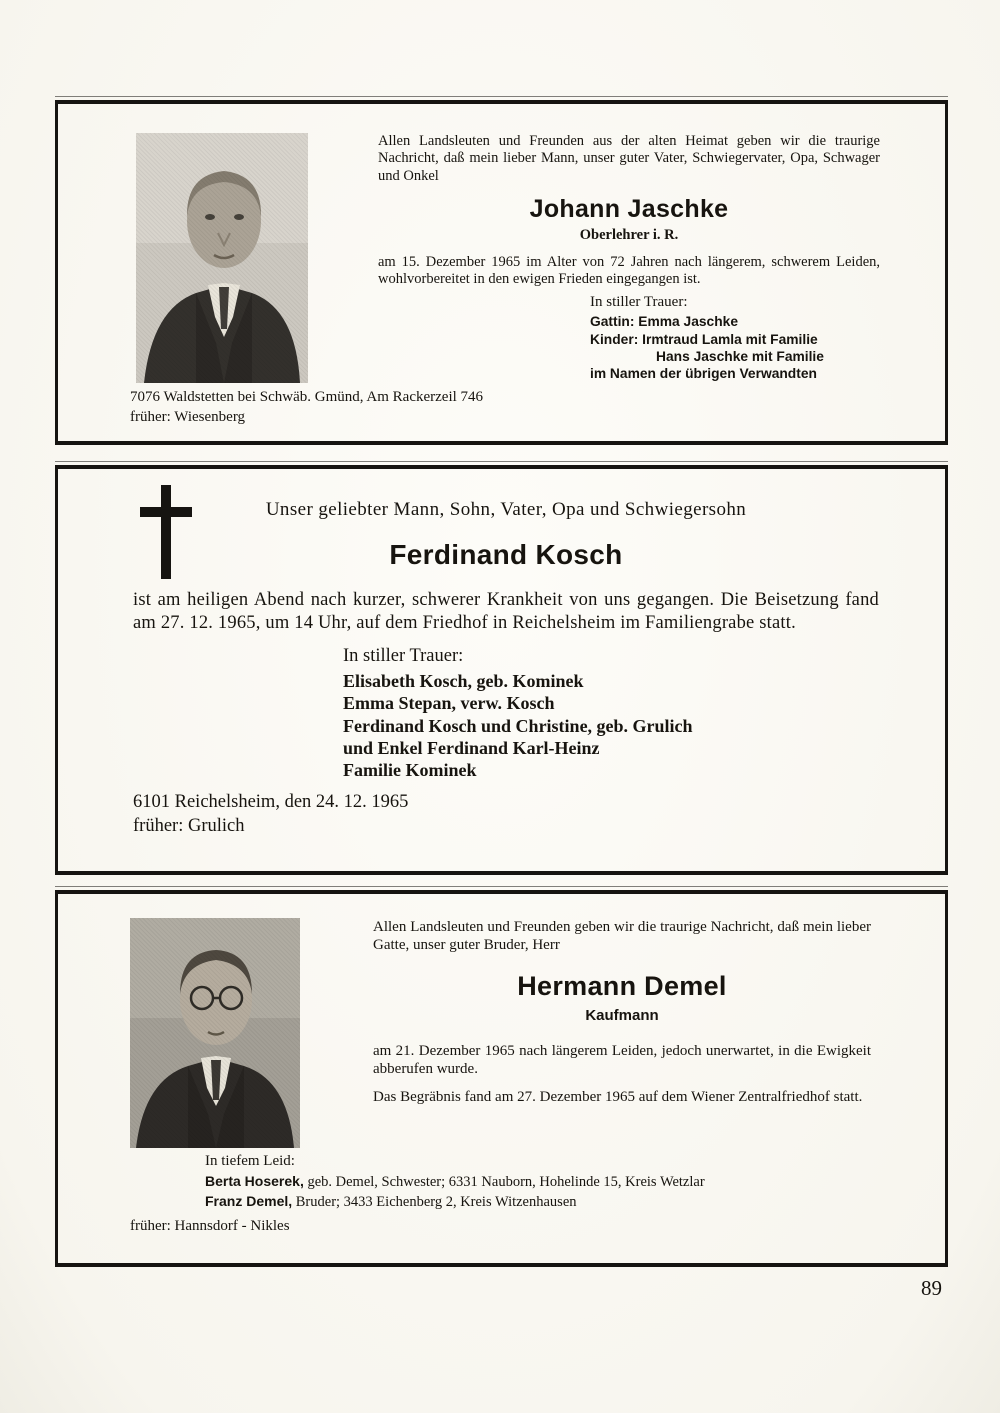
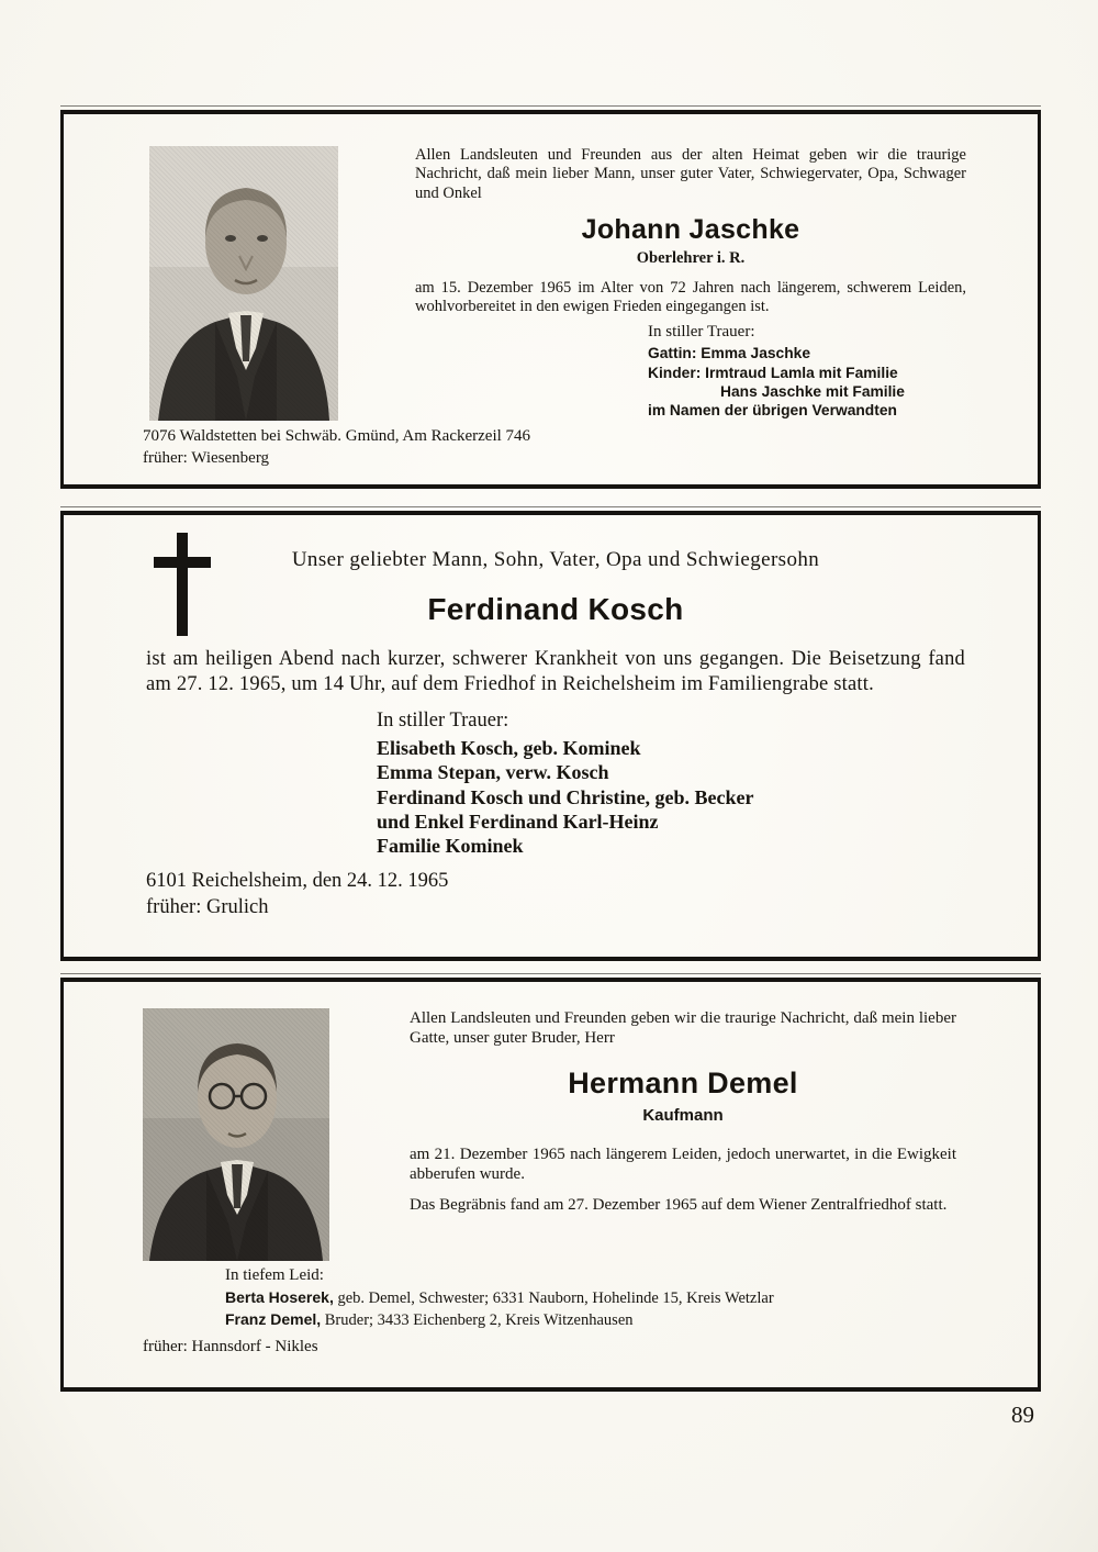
  Allen Landsleuten und Freunden aus der alten Heimat geben wir die traurige Nachricht, daß mein lieber Mann, unser guter Vater, Schwiegervater, Opa, Schwager und Onkel
  Johann Jaschke
  Oberlehrer i. R.
  am 15. Dezember 1965 im Alter von 72 Jahren nach längerem, schwerem Leiden, wohlvorbereitet in den ewigen Frieden eingegangen ist.
  In stiller Trauer:
  Gattin: Emma Jaschke
  Kinder: Irmtraud Lamla mit Familie
  Hans Jaschke mit Familie
  im Namen der übrigen Verwandten
  7076 Waldstetten bei Schwäb. Gmünd, Am Rackerzeil 746
  früher: Wiesenberg
  Unser geliebter Mann, Sohn, Vater, Opa und Schwiegersohn
  Ferdinand Kosch
  ist am heiligen Abend nach kurzer, schwerer Krankheit von uns gegangen. Die Beisetzung fand am 27. 12. 1965, um 14 Uhr, auf dem Friedhof in Reichelsheim im Familiengrabe statt.
  In stiller Trauer:
  Elisabeth Kosch, geb. Kominek
  Emma Stepan, verw. Kosch
- Ferdinand Kosch und Christine, geb. Grulich
+ Ferdinand Kosch und Christine, geb. Becker
  und Enkel Ferdinand Karl-Heinz
  Familie Kominek
  6101 Reichelsheim, den 24. 12. 1965
  früher: Grulich
  Allen Landsleuten und Freunden geben wir die traurige Nachricht, daß mein lieber Gatte, unser guter Bruder, Herr
  Hermann Demel
  Kaufmann
  am 21. Dezember 1965 nach längerem Leiden, jedoch unerwartet, in die Ewigkeit abberufen wurde.
  Das Begräbnis fand am 27. Dezember 1965 auf dem Wiener Zentralfriedhof statt.
  In tiefem Leid:
  Berta Hoserek, geb. Demel, Schwester; 6331 Nauborn, Hohelinde 15, Kreis Wetzlar
  Franz Demel, Bruder; 3433 Eichenberg 2, Kreis Witzenhausen
  früher: Hannsdorf - Nikles
  89
